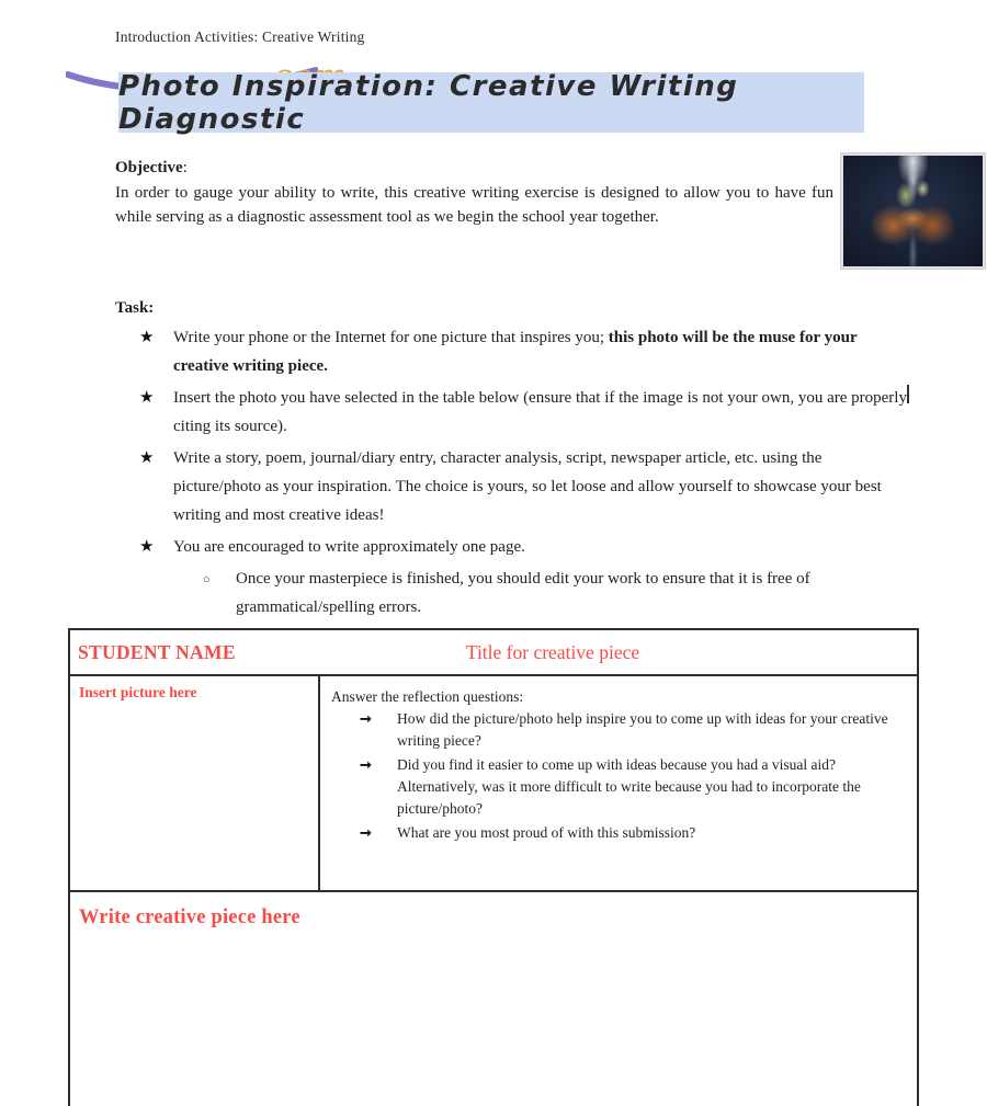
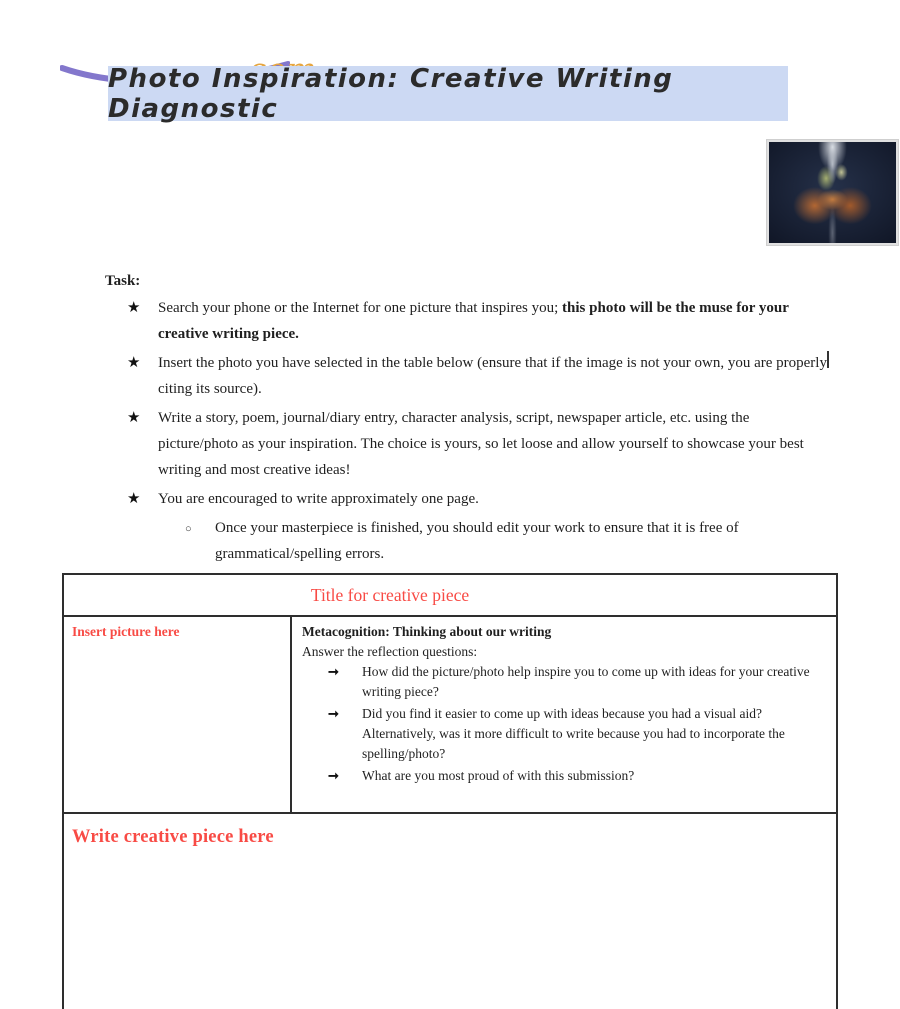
- Introduction Activities: Creative Writing
  Photo Inspiration: Creative Writing Diagnostic
- Objective:
- In order to gauge your ability to write, this creative writing exercise is designed to allow you to have fun while serving as a diagnostic assessment tool as we begin the school year together.
  Task:
  ★
- Write your phone or the Internet for one picture that inspires you; this photo will be the muse for your creative writing piece.
+ Search your phone or the Internet for one picture that inspires you; this photo will be the muse for your creative writing piece.
  ★
  Insert the photo you have selected in the table below (ensure that if the image is not your own, you are properly citing its source).
  ★
  Write a story, poem, journal/diary entry, character analysis, script, newspaper article, etc. using the picture/photo as your inspiration. The choice is yours, so let loose and allow yourself to showcase your best writing and most creative ideas!
  ★
  You are encouraged to write approximately one page.
  ○
  Once your masterpiece is finished, you should edit your work to ensure that it is free of grammatical/spelling errors.
- STUDENT NAME
  Title for creative piece
  Insert picture here
+ Metacognition: Thinking about our writing
  Answer the reflection questions:
  ➞
  How did the picture/photo help inspire you to come up with ideas for your creative writing piece?
  ➞
- Did you find it easier to come up with ideas because you had a visual aid? Alternatively, was it more difficult to write because you had to incorporate the picture/photo?
+ Did you find it easier to come up with ideas because you had a visual aid? Alternatively, was it more difficult to write because you had to incorporate the spelling/photo?
  ➞
  What are you most proud of with this submission?
  Write creative piece here
